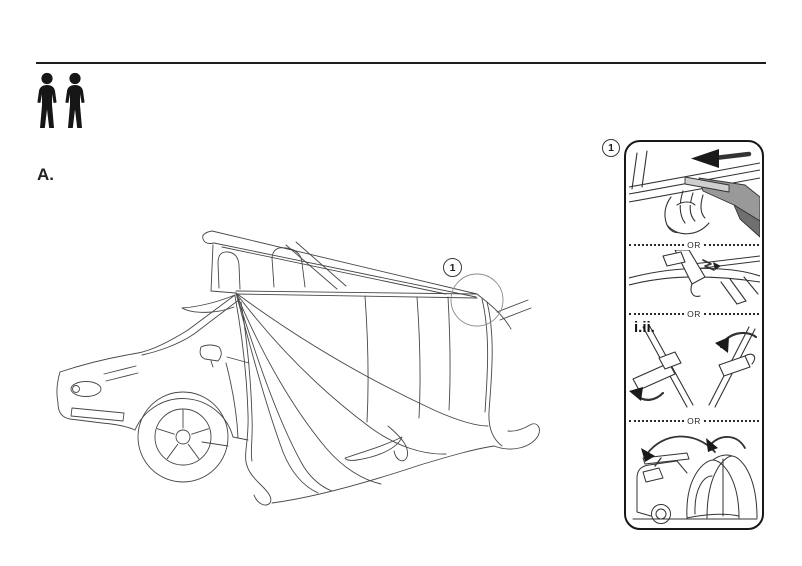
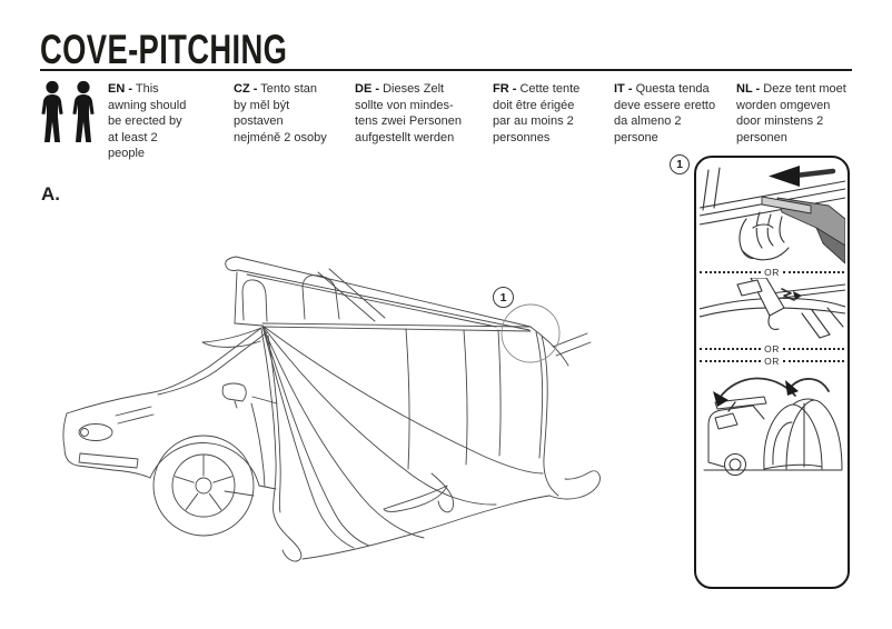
+ COVE-PITCHING
+ EN - This
+ awning should
+ be erected by
+ at least 2
+ people
+ CZ - Tento stan
+ by měl být
+ postaven
+ nejméně 2 osoby
+ DE - Dieses Zelt
+ sollte von mindes-
+ tens zwei Personen
+ aufgestellt werden
+ FR - Cette tente
+ doit être érigée
+ par au moins 2
+ personnes
+ IT - Questa tenda
+ deve essere eretto
+ da almeno 2
+ persone
+ NL - Deze tent moet
+ worden omgeven
+ door minstens 2
+ personen
  A.
  1
  1
  OR
  OR
- i.ii.
  OR
